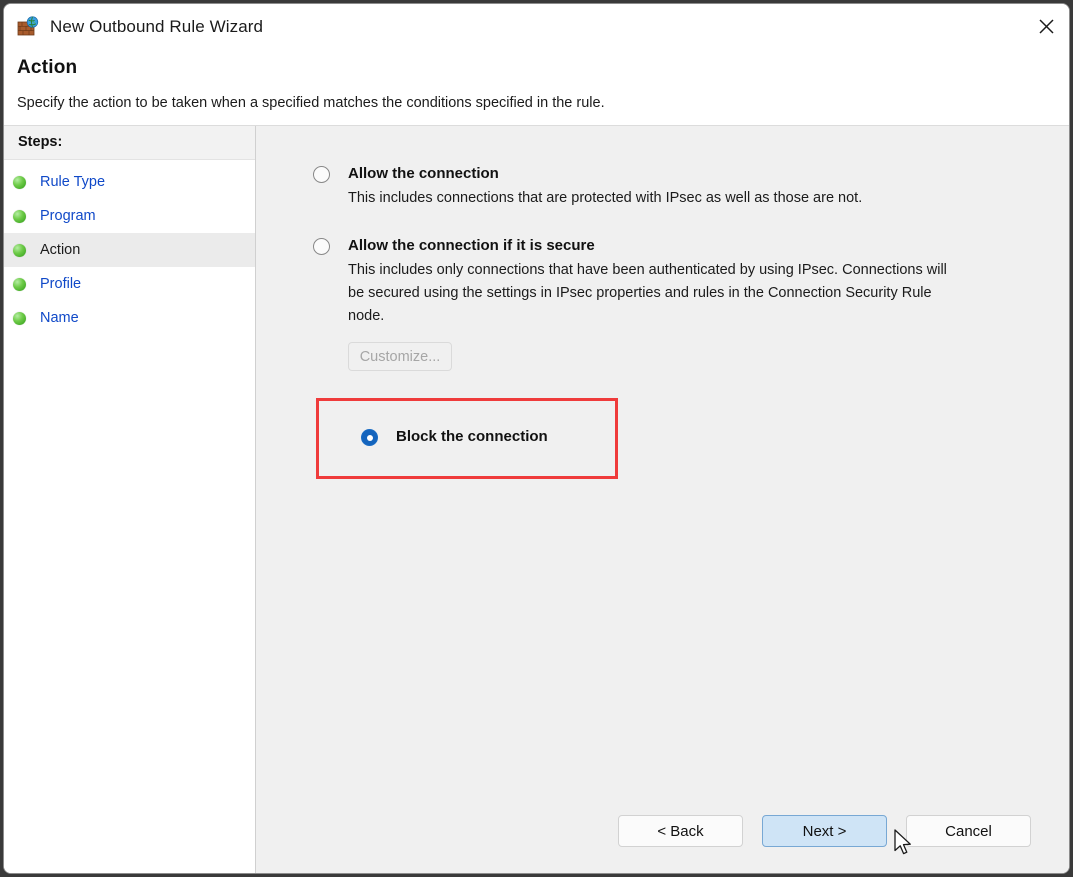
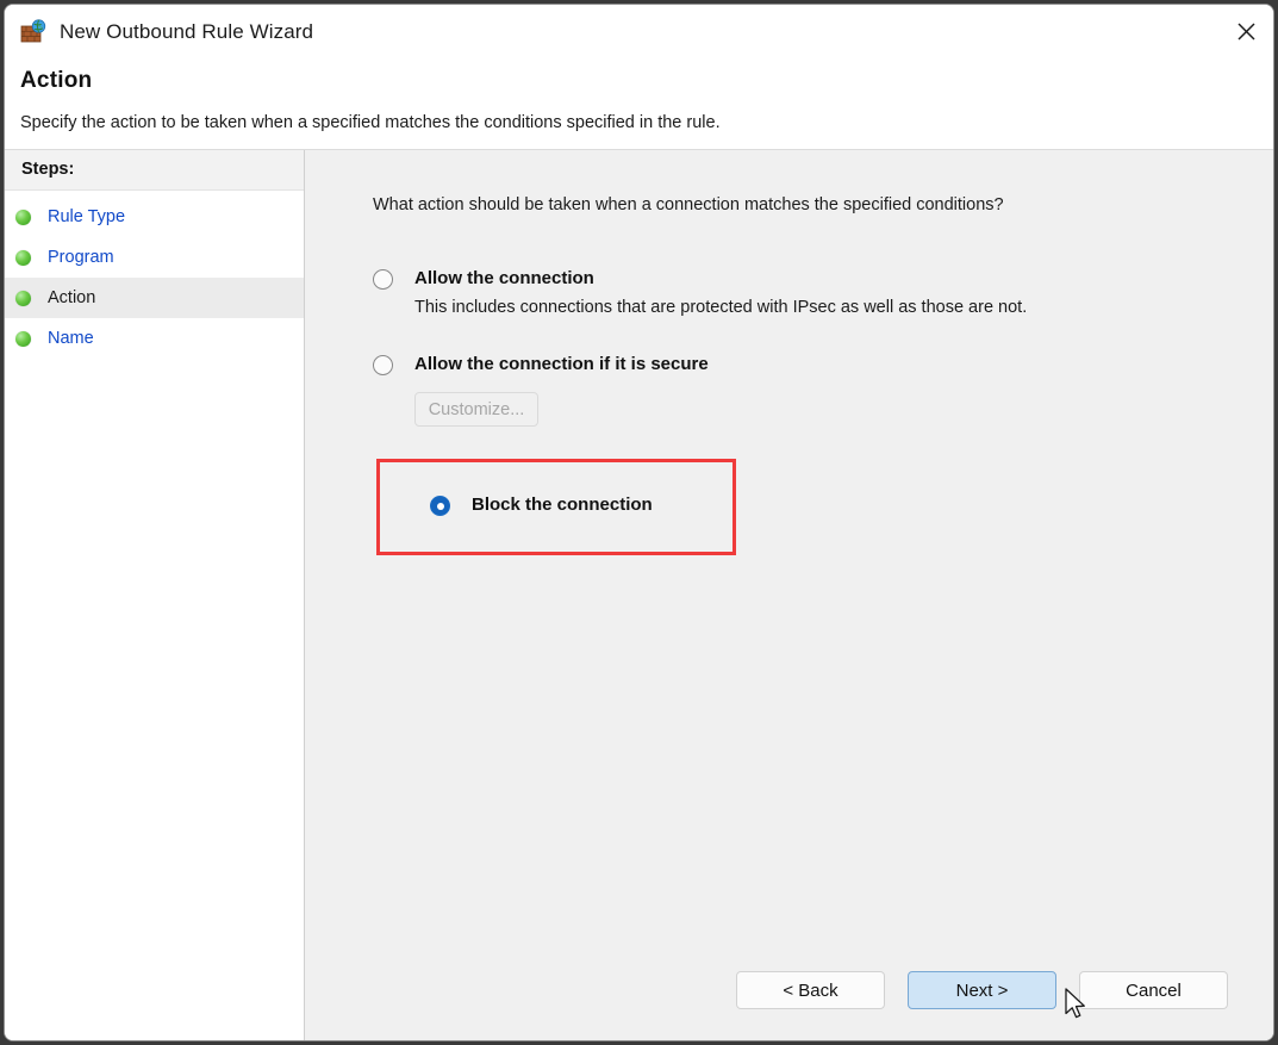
  New Outbound Rule Wizard
  Action
  Specify the action to be taken when a specified matches the conditions specified in the rule.
  Steps:
  Rule Type
  Program
  Action
- Profile
  Name
+ What action should be taken when a connection matches the specified conditions?
  Allow the connection
  This includes connections that are protected with IPsec as well as those are not.
  Allow the connection if it is secure
- This includes only connections that have been authenticated by using IPsec. Connections will be secured using the settings in IPsec properties and rules in the Connection Security Rule node.
  Customize...
  Block the connection
  < Back
  Next >
  Cancel
